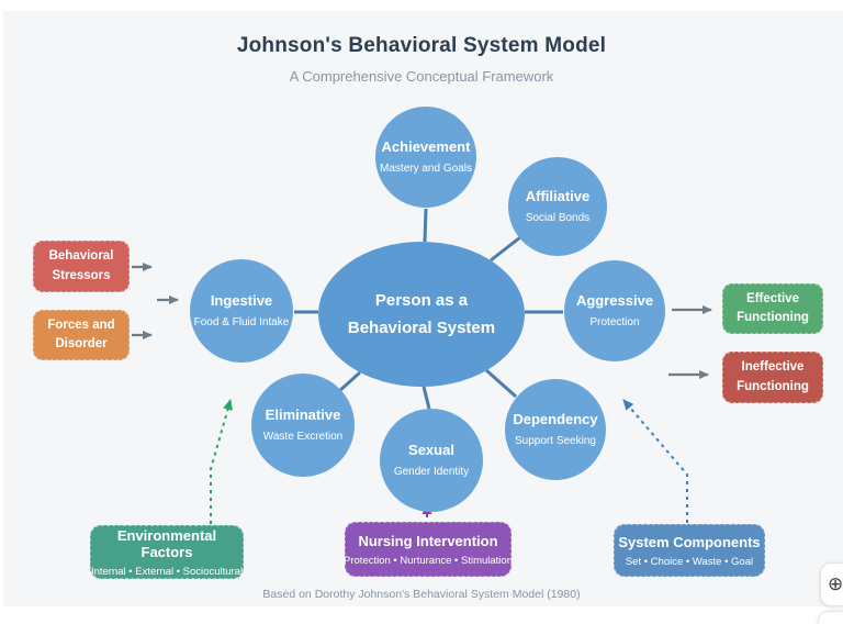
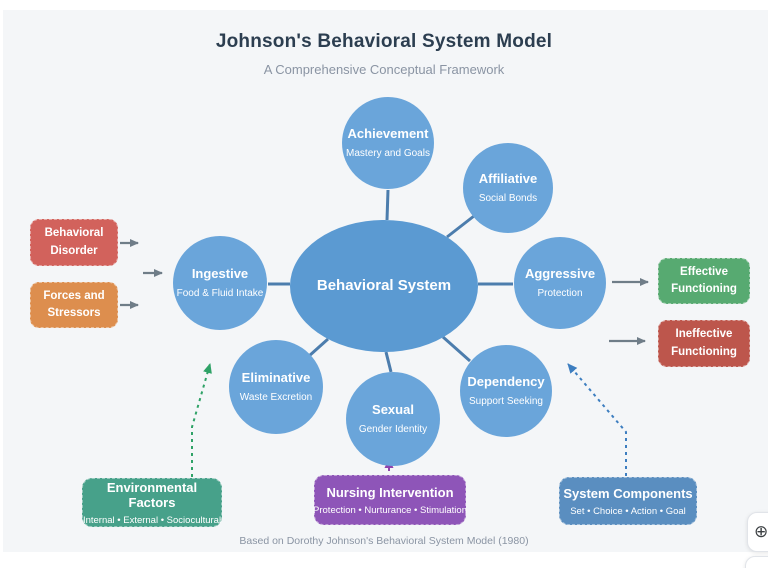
  Johnson's Behavioral System Model
  A Comprehensive Conceptual Framework
- Person as a
  Behavioral System
  Achievement
  Mastery and Goals
  Affiliative
  Social Bonds
  Aggressive
  Protection
  Dependency
  Support Seeking
  Sexual
  Gender Identity
  Eliminative
  Waste Excretion
  Ingestive
  Food & Fluid Intake
  Behavioral
- Stressors
+ Disorder
  Forces and
- Disorder
+ Stressors
  Effective
  Functioning
  Ineffective
  Functioning
  Environmental Factors
  Internal • External • Sociocultural
  Nursing Intervention
  Protection • Nurturance • Stimulation
  System Components
- Set • Choice • Waste • Goal
+ Set • Choice • Action • Goal
  Based on Dorothy Johnson's Behavioral System Model (1980)
  ⊕
